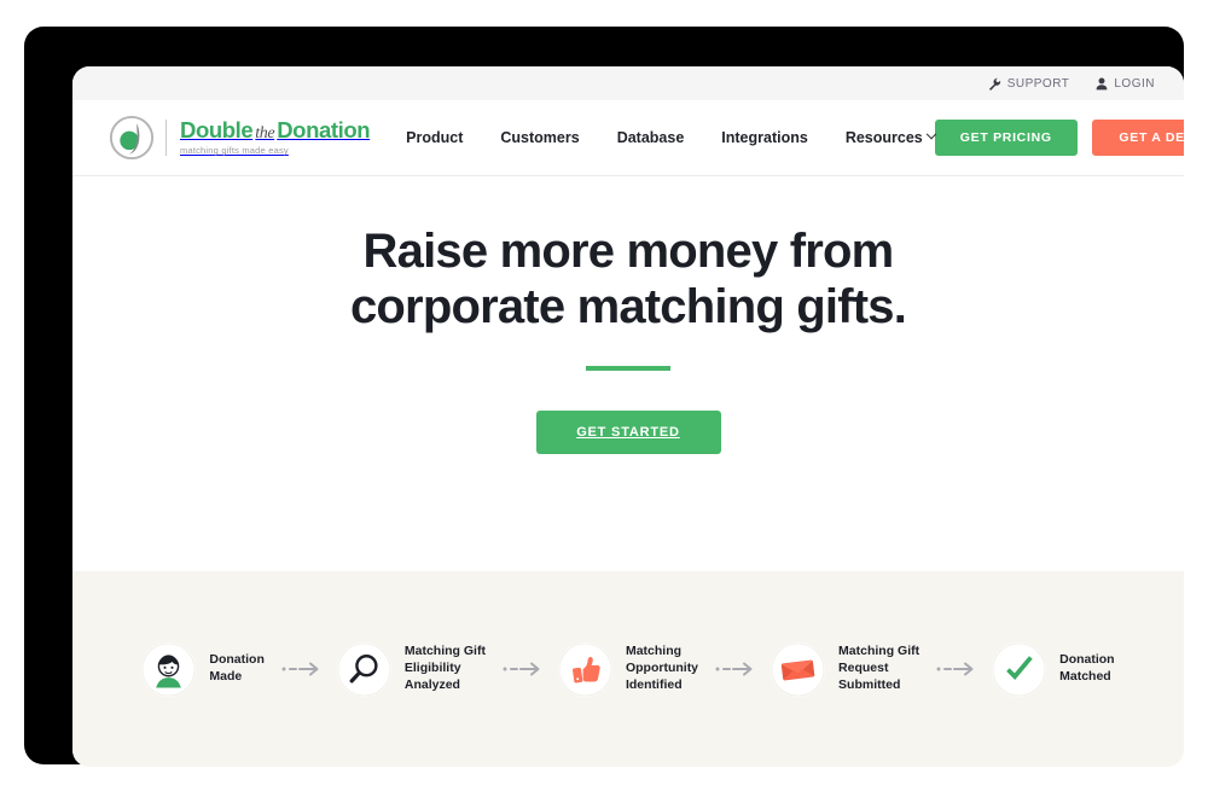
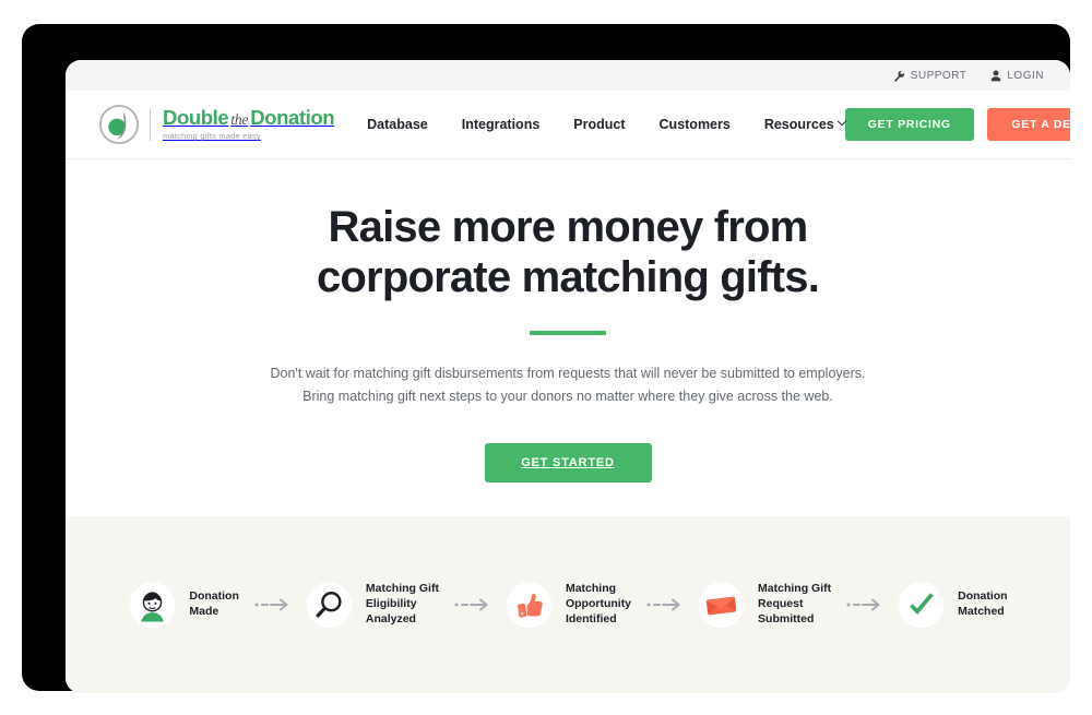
  SUPPORT
  LOGIN
  Double the Donation
  matching gifts made easy
- Product
+ Database
- Customers
+ Integrations
- Database
+ Product
- Integrations
+ Customers
  Resources
  GET PRICING
  GET A DE
  Raise more money from
  corporate matching gifts.
+ Don't wait for matching gift disbursements from requests that will never be submitted to employers.
+ Bring matching gift next steps to your donors no matter where they give across the web.
  GET STARTED
  Donation
  Made
  Matching Gift
  Eligibility
  Analyzed
  Matching
  Opportunity
  Identified
  Matching Gift
  Request
  Submitted
  Donation
  Matched
